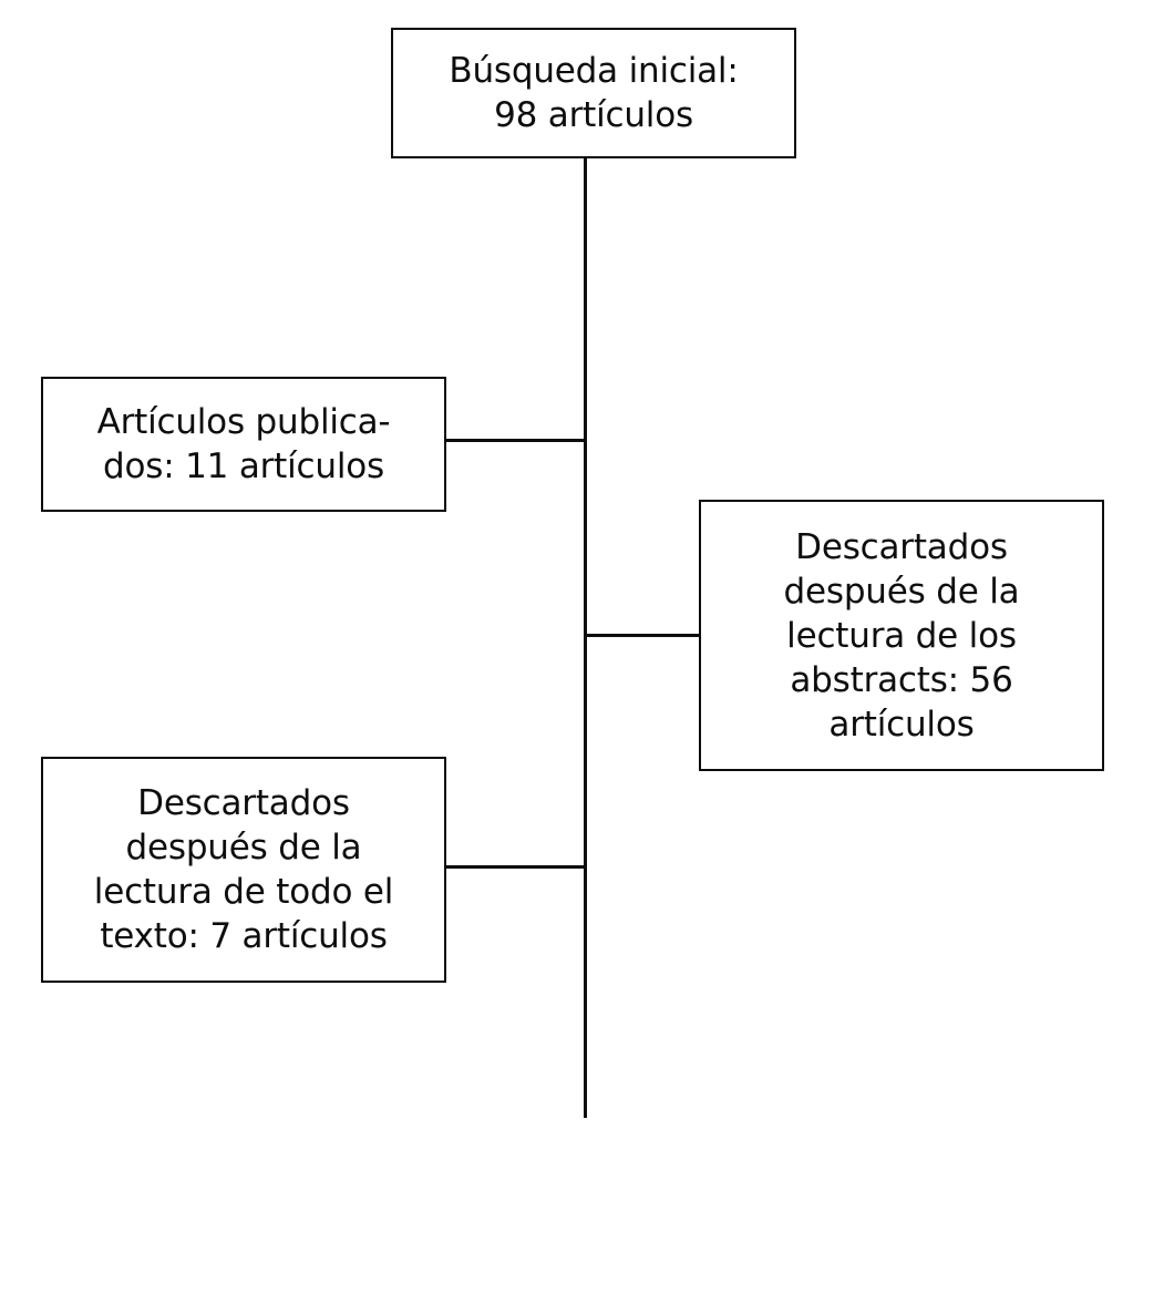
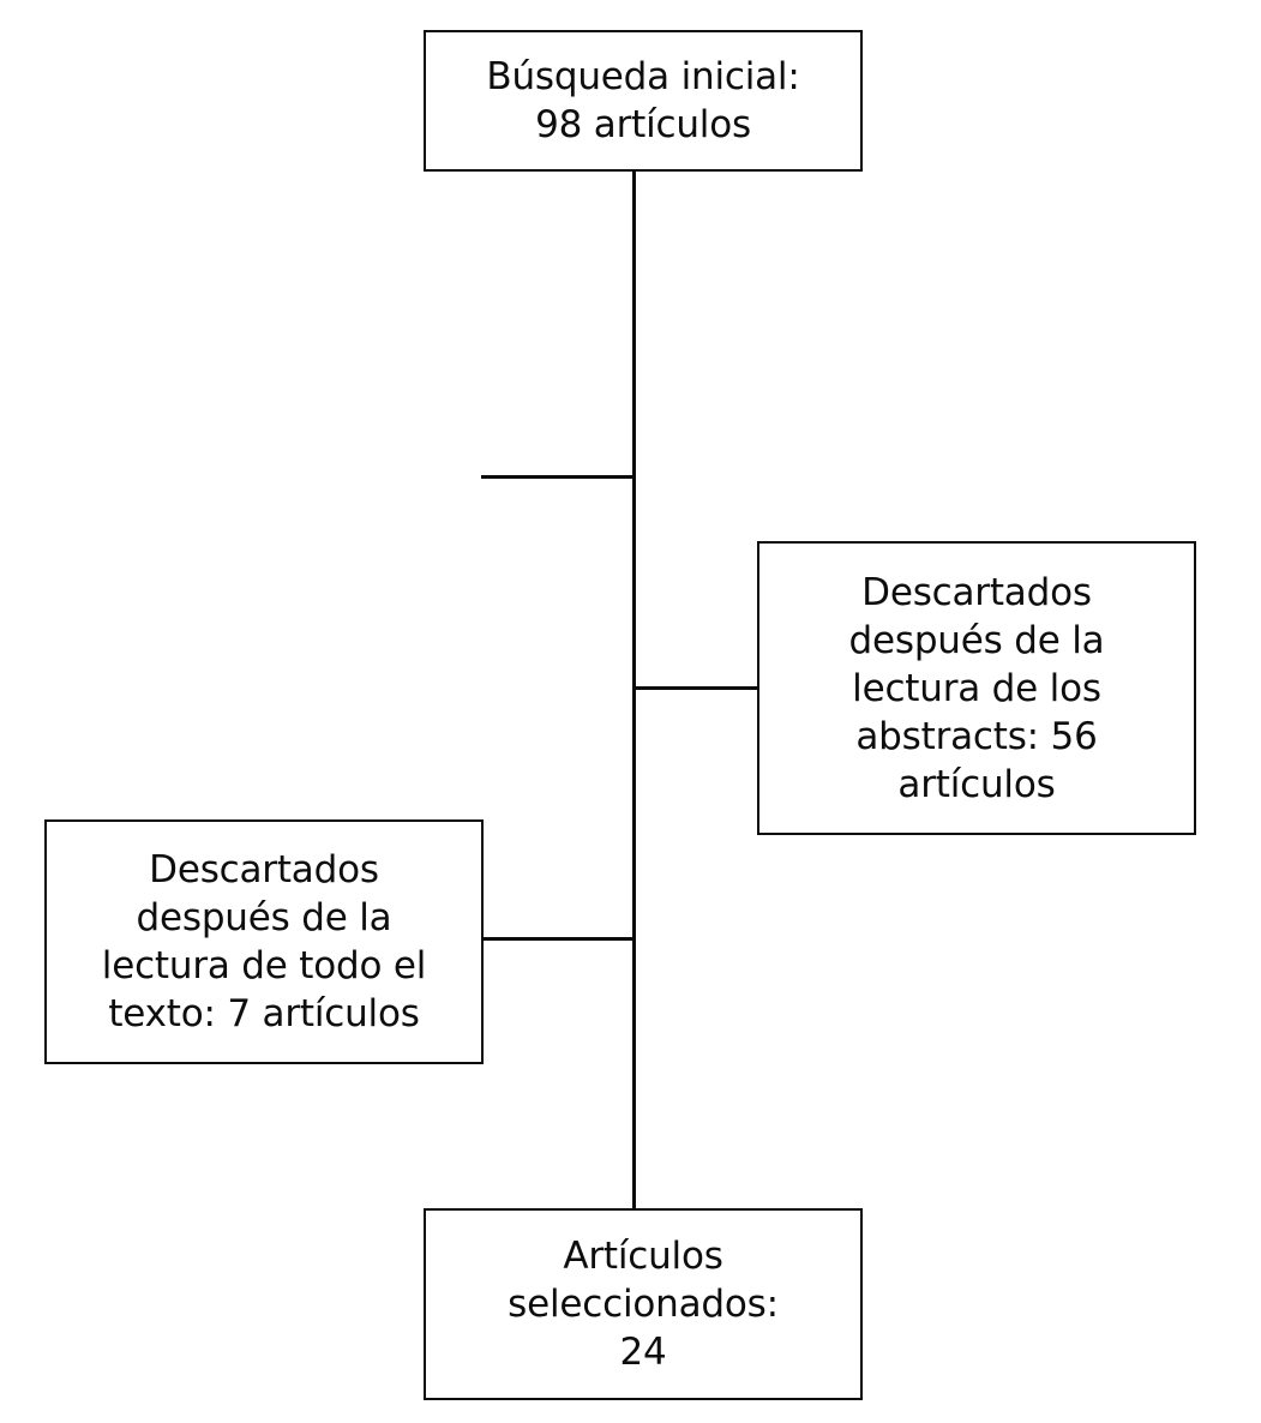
  Búsqueda inicial:
  98 artículos
- Artículos publica-
- dos: 11 artículos
  Descartados
  después de la
  lectura de los
  abstracts: 56
  artículos
  Descartados
  después de la
  lectura de todo el
  texto: 7 artículos
+ Artículos
+ seleccionados:
+ 24
